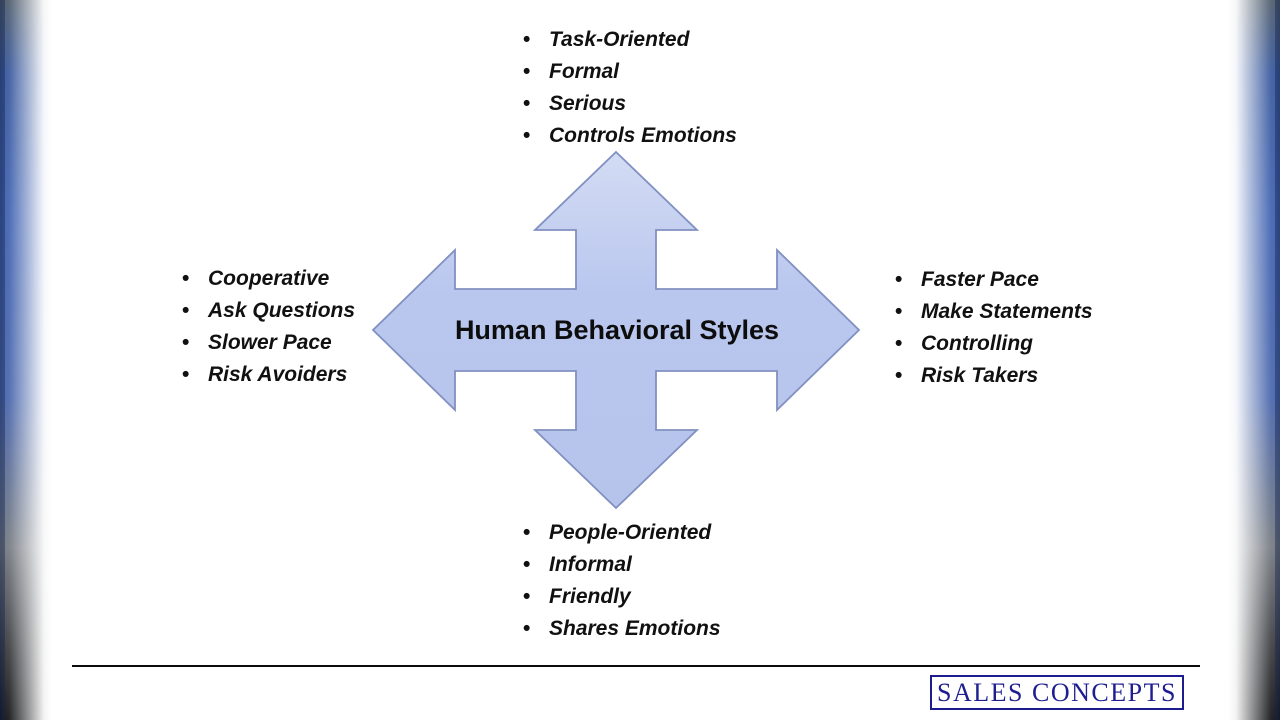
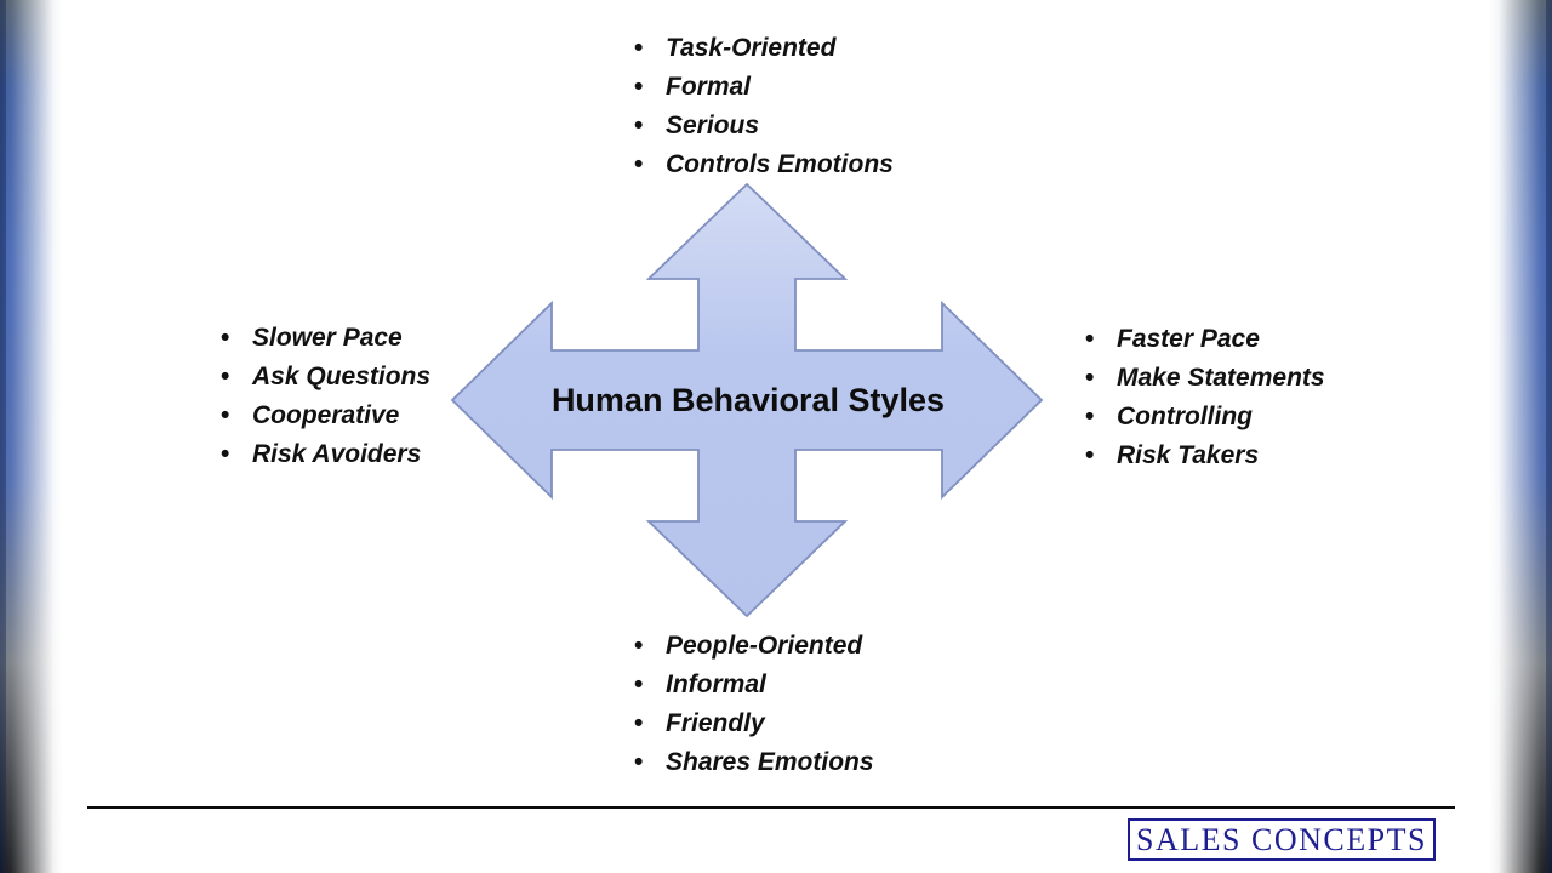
  Human Behavioral Styles
  Task-Oriented
  Formal
  Serious
  Controls Emotions
- Cooperative
+ Slower Pace
  Ask Questions
- Slower Pace
+ Cooperative
  Risk Avoiders
  Faster Pace
  Make Statements
  Controlling
  Risk Takers
  People-Oriented
  Informal
  Friendly
  Shares Emotions
  SALES CONCEPTS
